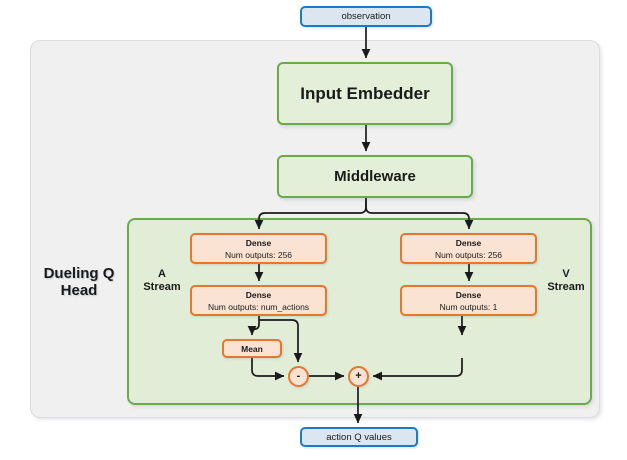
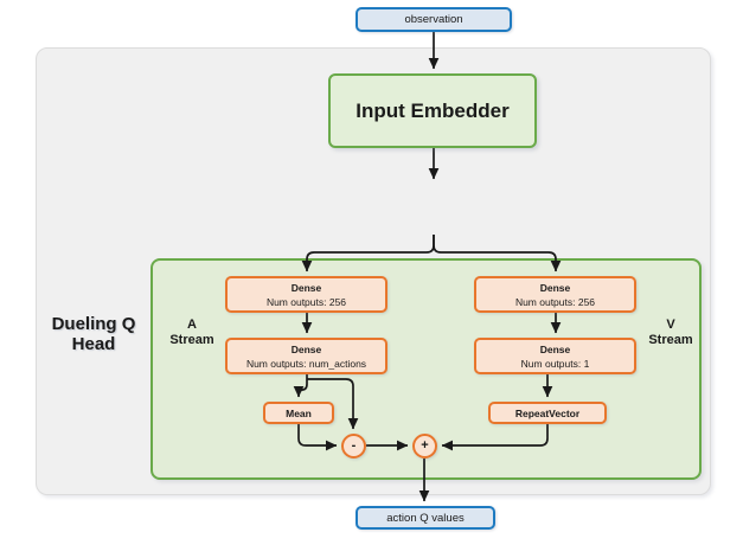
  observation
  Input Embedder
- Middleware
  Dueling Q Head
  A
  Stream
  V
  Stream
  Dense
  Num outputs: 256
  Dense
  Num outputs: num_actions
  Mean
  Dense
  Num outputs: 256
  Dense
  Num outputs: 1
+ RepeatVector
  -
  +
  action Q values
